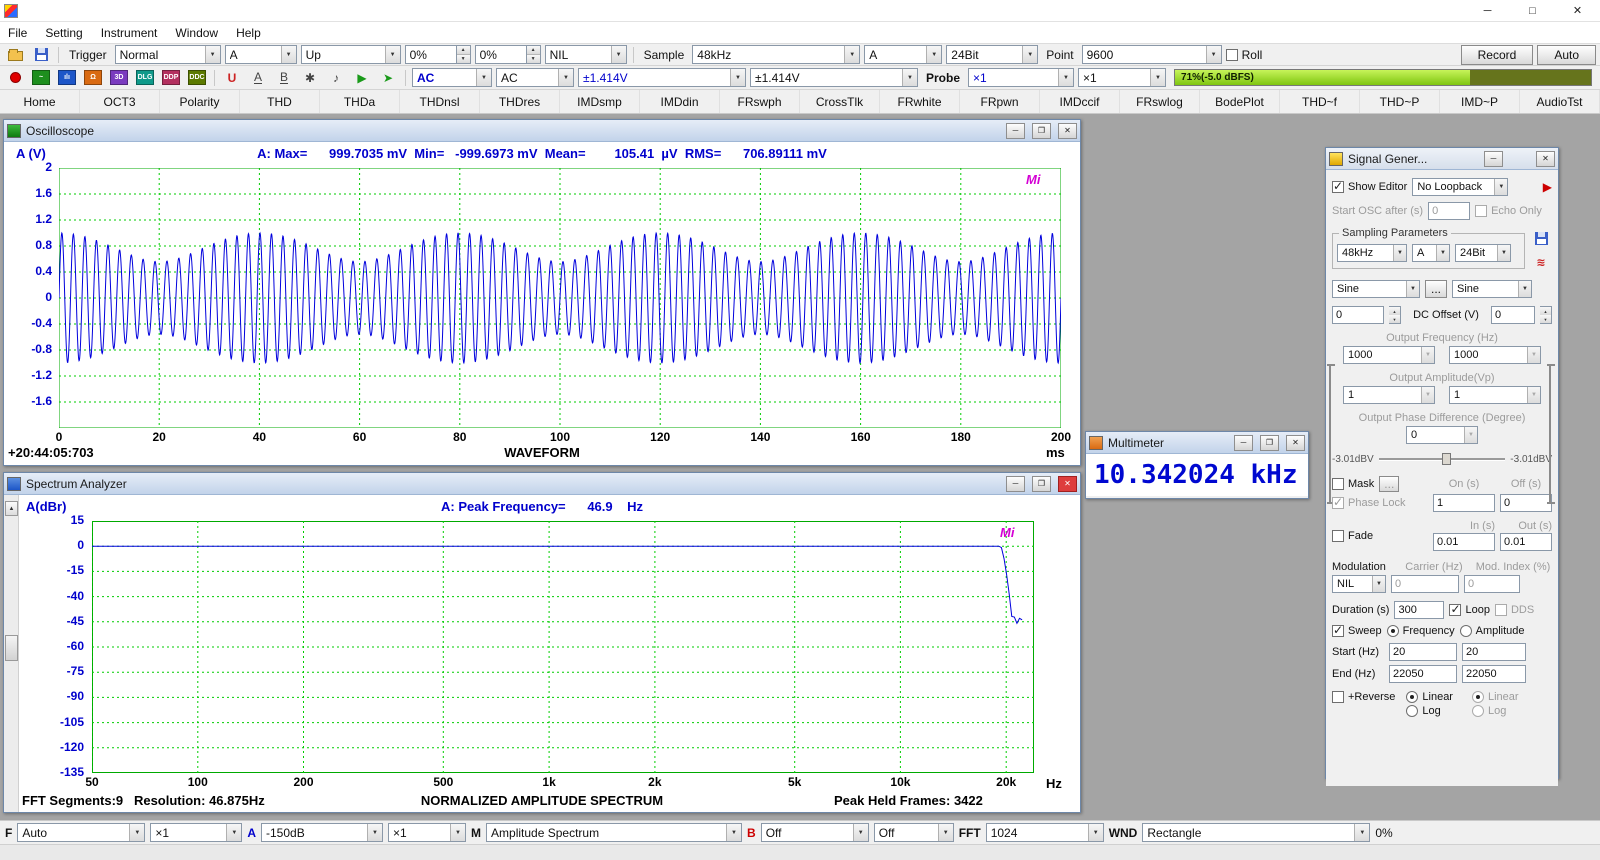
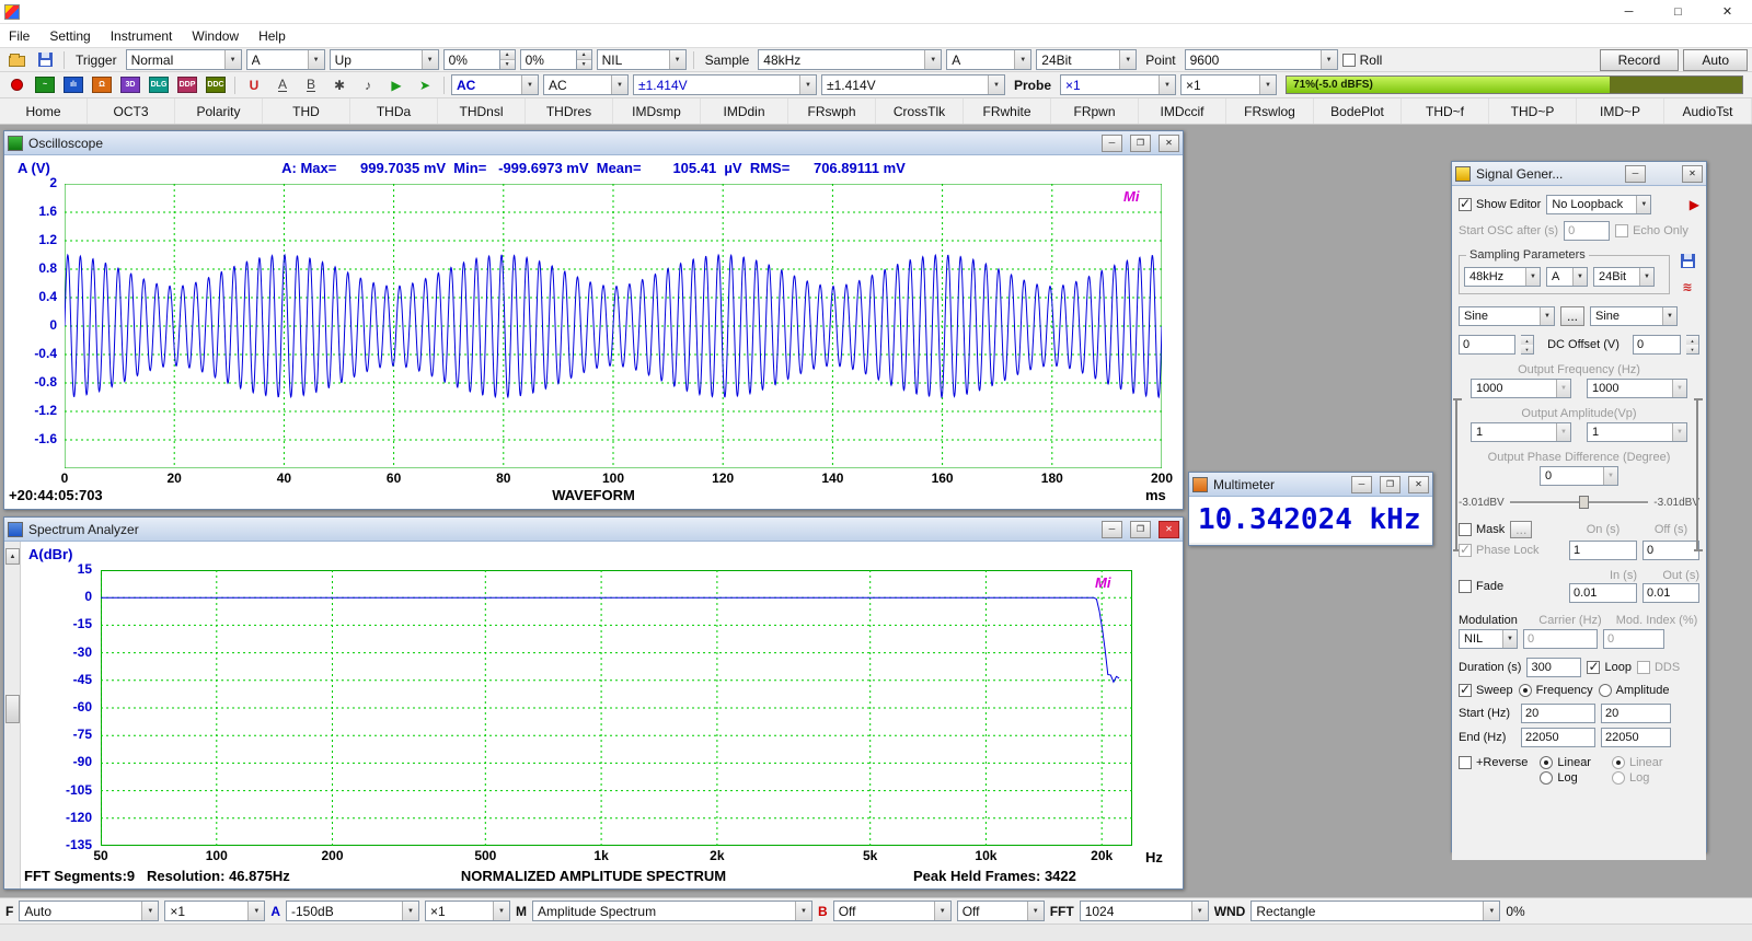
  ─
  □
  ✕
  File
  Setting
  Instrument
  Window
  Help
  Trigger
  Normal
  A
  Up
  0%
  0%
  NIL
  Sample
  48kHz
  A
  24Bit
  Point
  9600
  Roll
  Record
  Auto
  U
  A
  B
  ✱
  ♪
  ▶
  ➤
  AC
  AC
  ±1.414V
  ±1.414V
  Probe
  ×1
  ×1
  71%(-5.0 dBFS)
  Home
  OCT3
  Polarity
  THD
  THDa
  THDnsl
  THDres
  IMDsmp
  IMDdin
  FRswph
  CrossTlk
  FRwhite
  FRpwn
  IMDccif
  FRswlog
  BodePlot
  THD~f
  THD~P
  IMD~P
  AudioTst
  Oscilloscope
  ─
  ❐
  ✕
  A (V)
  A: Max= 999.7035 mV Min= -999.6973 mV Mean= 105.41 µV RMS= 706.89111 mV
  Mi
  +20:44:05:703
  WAVEFORM
  ms
  2
  1.6
  1.2
  0.8
  0.4
  0
  -0.4
  -0.8
  -1.2
  -1.6
  0
  20
  40
  60
  80
  100
  120
  140
  160
  180
  200
  Spectrum Analyzer
  ─
  ❐
  ✕
  A(dBr)
- A: Peak Frequency= 46.9 Hz
  Mi
  Hz
  FFT Segments:9 Resolution: 46.875Hz
  NORMALIZED AMPLITUDE SPECTRUM
  Peak Held Frames: 3422
  15
  0
  -15
- -40
+ -30
  -45
  -60
  -75
  -90
  -105
  -120
  -135
  50
  100
  200
  500
  1k
  2k
  5k
  10k
  20k
  Multimeter
  ─
  ❐
  ✕
  10.342024 kHz
  Signal Gener...
  ─
  ✕
  Show Editor
  No Loopback
  ▶
  Start OSC after (s)
  0
  Echo Only
  Sampling Parameters
  48kHz
  A
  24Bit
  ≋
  Sine
  ...
  Sine
  0
  DC Offset (V)
  0
  Output Frequency (Hz)
  1000
  1000
  Output Amplitude(Vp)
  1
  1
  Output Phase Difference (Degree)
  0
  3.01dBV
  -3.01dB
  Mask
  ...
  On (s)
  Off (s)
  Phase Lock
  1
  0
  Fade
  In (s)
  0.01
  Out (s)
  0.01
  Modulation
  Carrier (Hz)
  Mod. Index (%)
  NIL
  0
  0
  Duration (s)
  300
  Loop
  DDS
  Sweep
  Frequency
  Amplitude
  Start (Hz)
  20
  20
  End (Hz)
  22050
  22050
  +Reverse
  Linear
  Log
  Linear
  Log
  F
  Auto
  ×1
  A
  -150dB
  ×1
  M
  Amplitude Spectrum
  B
  Off
  Off
  FFT
  1024
  WND
  Rectangle
  0%
